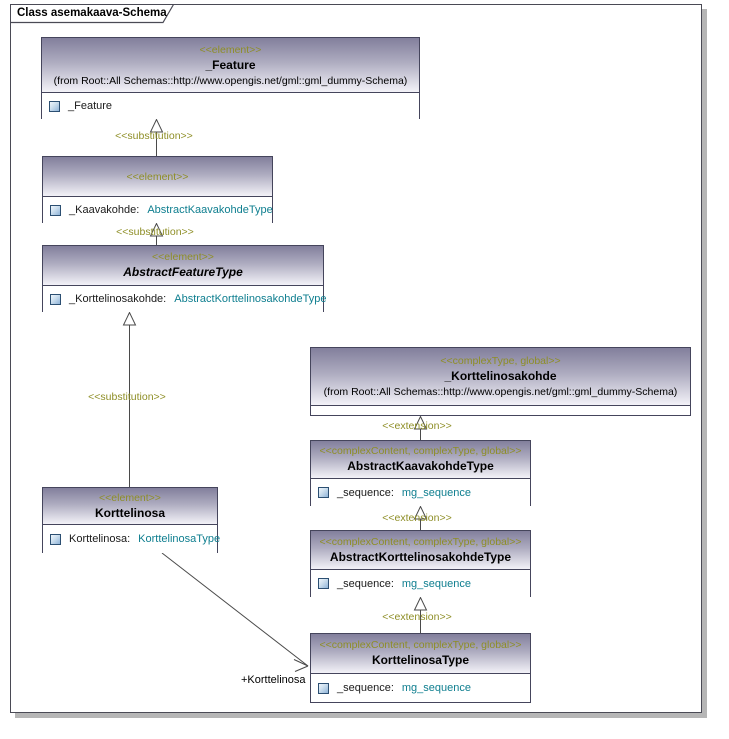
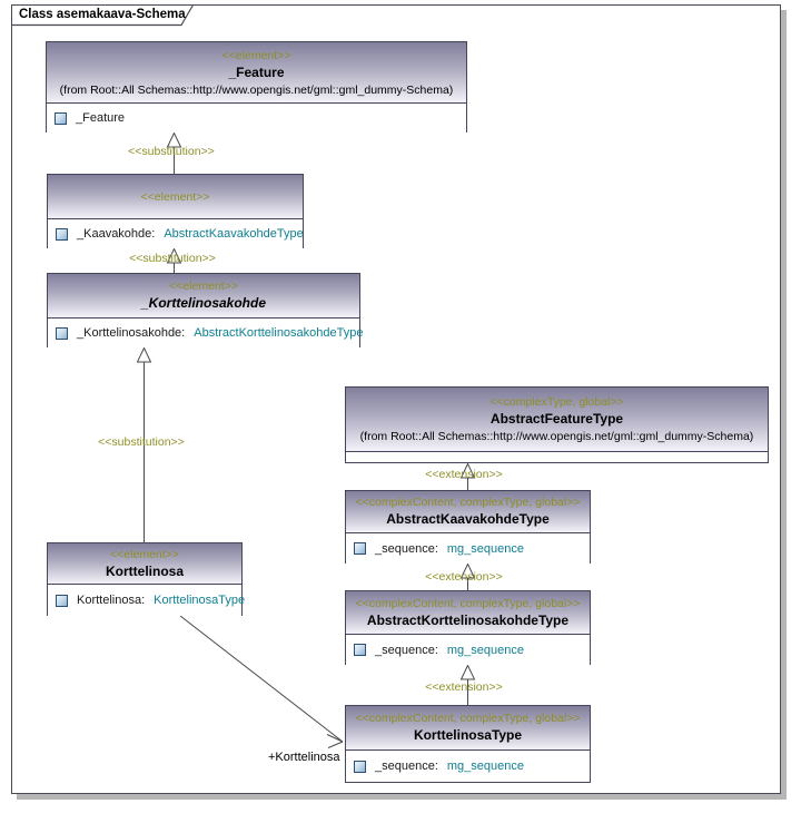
  Class asemakaava-Schema
  <<element>>
  _Feature
  (from Root::All Schemas::http://www.opengis.net/gml::gml_dummy-Schema)
  _Feature
  <<element>>
  _Kaavakohde:
  AbstractKaavakohdeType
  <<element>>
- AbstractFeatureType
+ _Korttelinosakohde
  _Korttelinosakohde:
  AbstractKorttelinosakohdeType
  <<element>>
  Korttelinosa
  Korttelinosa:
  KorttelinosaType
  <<complexType, global>>
- _Korttelinosakohde
+ AbstractFeatureType
  (from Root::All Schemas::http://www.opengis.net/gml::gml_dummy-Schema)
  <<complexContent, complexType, global>>
  AbstractKaavakohdeType
  _sequence:
  mg_sequence
  <<complexContent, complexType, global>>
  AbstractKorttelinosakohdeType
  _sequence:
  mg_sequence
  <<complexContent, complexType, global>>
  KorttelinosaType
  _sequence:
  mg_sequence
  <<substitution>>
  <<substitution>>
  <<substitution>>
  <<extension>>
  <<extension>>
  <<extension>>
  +Korttelinosa
